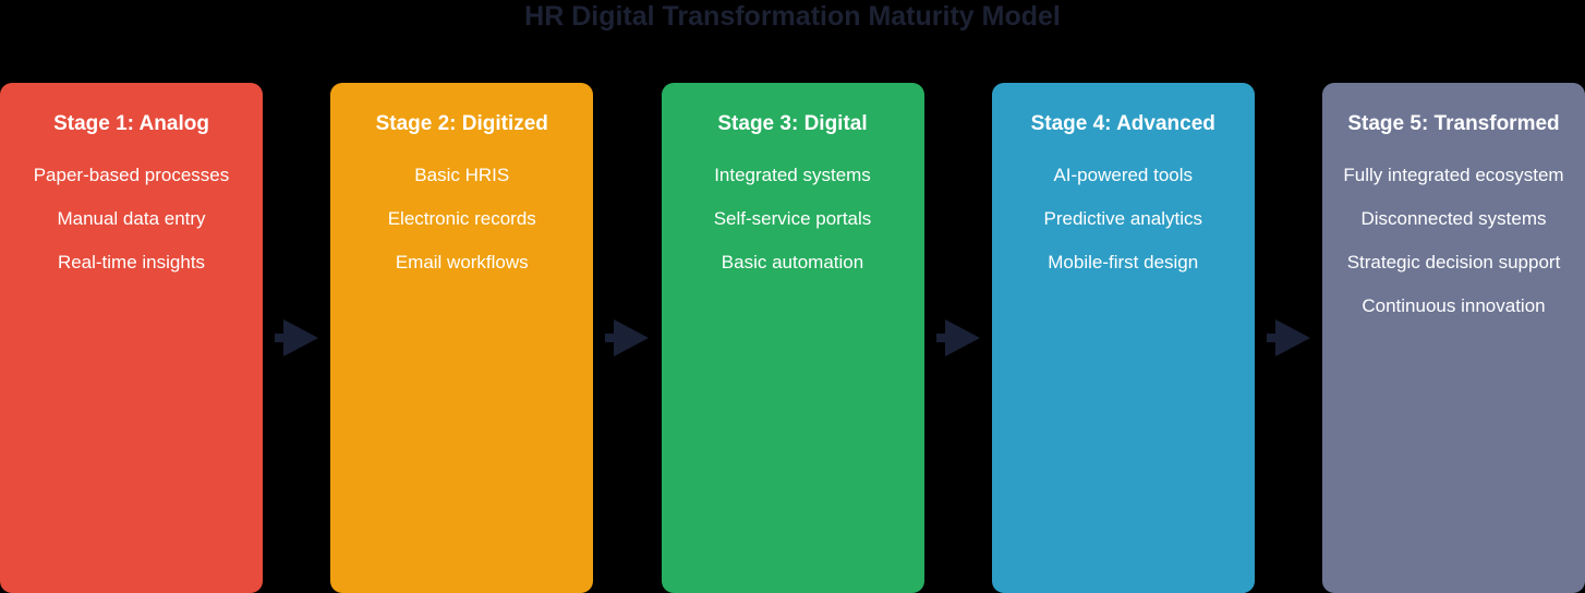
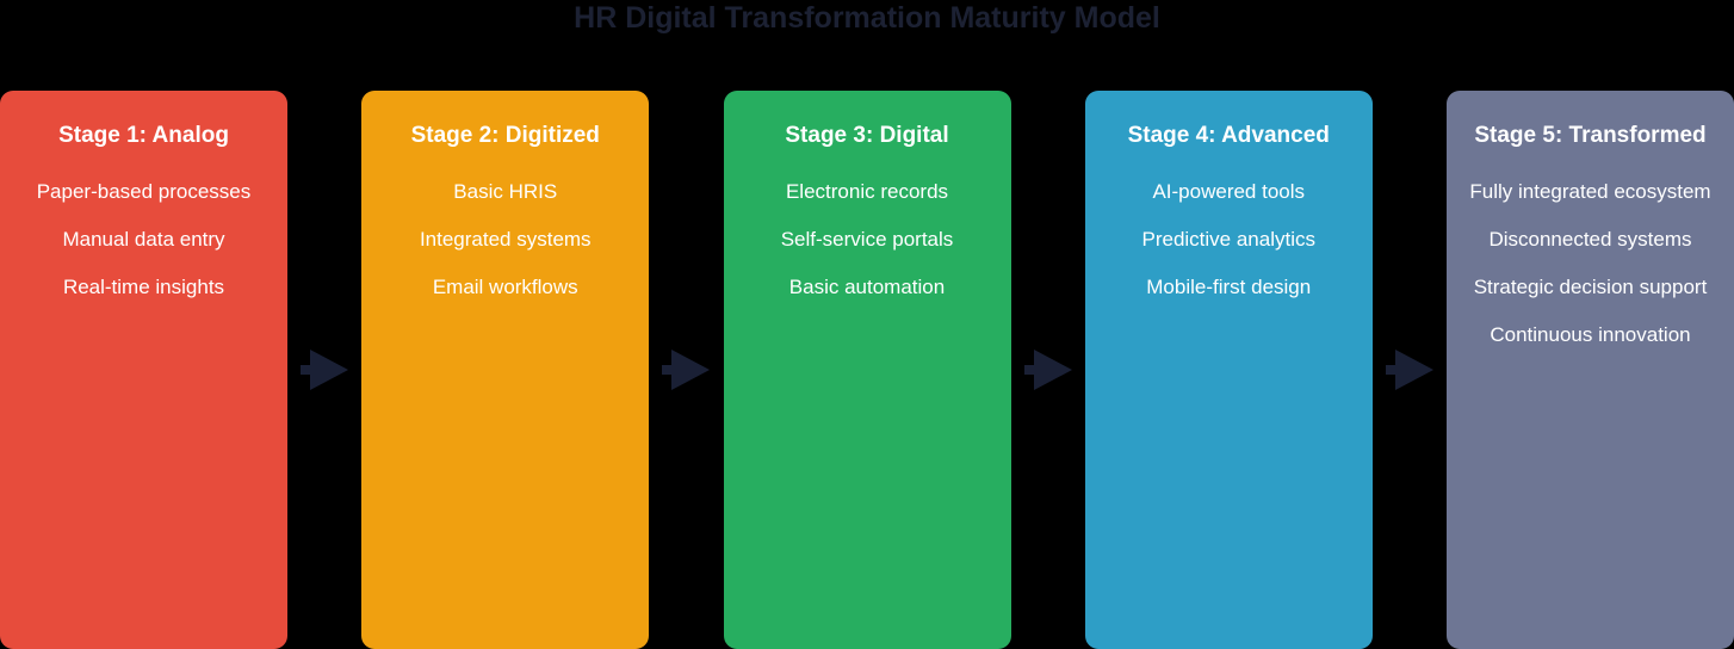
  HR Digital Transformation Maturity Model
  Stage 1: Analog
  Paper-based processes
  Manual data entry
  Real-time insights
  Stage 2: Digitized
  Basic HRIS
- Electronic records
+ Integrated systems
  Email workflows
  Stage 3: Digital
- Integrated systems
+ Electronic records
  Self-service portals
  Basic automation
  Stage 4: Advanced
  AI-powered tools
  Predictive analytics
  Mobile-first design
  Stage 5: Transformed
  Fully integrated ecosystem
  Disconnected systems
  Strategic decision support
  Continuous innovation
